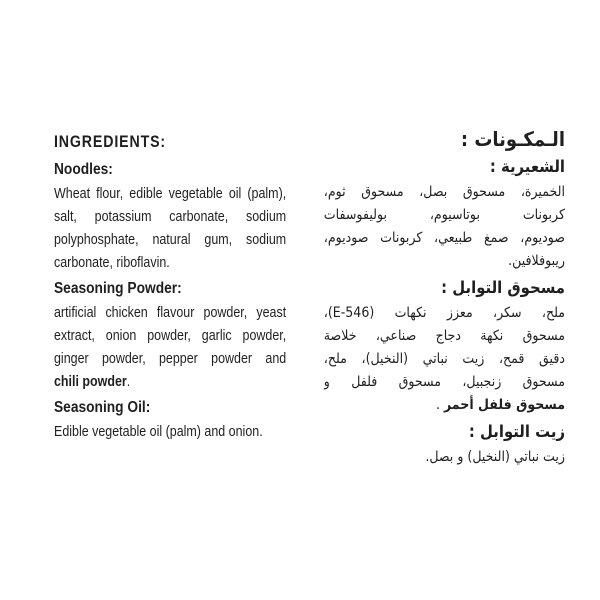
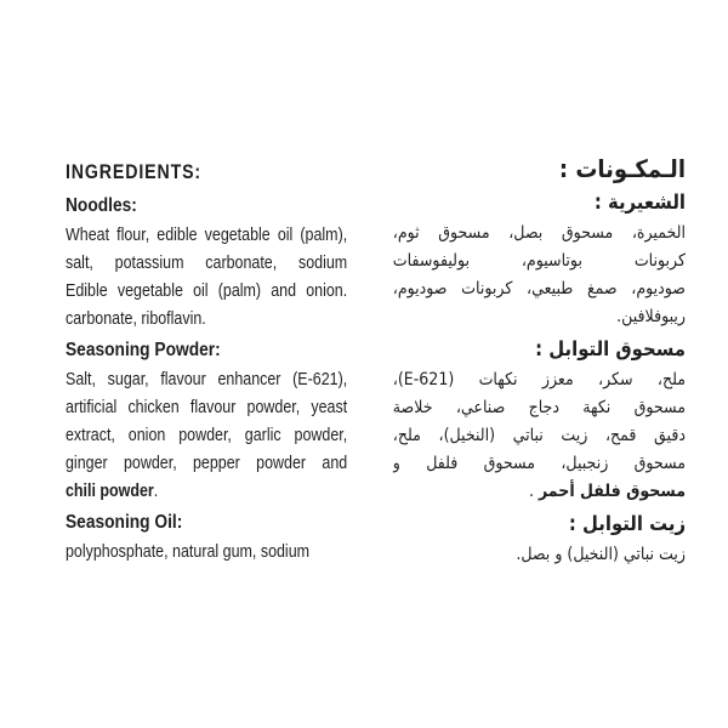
  INGREDIENTS:
  Noodles:
  Wheat flour, edible vegetable oil (palm),
  salt, potassium carbonate, sodium
- polyphosphate, natural gum, sodium
+ Edible vegetable oil (palm) and onion.
  carbonate, riboflavin.
  Seasoning Powder:
+ Salt, sugar, flavour enhancer (E-621),
  artificial chicken flavour powder, yeast
  extract, onion powder, garlic powder,
  ginger powder, pepper powder and
  chili powder.
  Seasoning Oil:
- Edible vegetable oil (palm) and onion.
+ polyphosphate, natural gum, sodium
  الـمكـونات :
  الشعيرية :
  الخميرة، مسحوق بصل، مسحوق ثوم،
  كربونات بوتاسيوم، بوليفوسفات
  صوديوم، صمغ طبيعي، كربونات صوديوم،
  ريبوفلافين.
  مسحوق التوابل :
- ملح، سكر، معزز نكهات (E-546)،
+ ملح، سكر، معزز نكهات (E-621)،
  مسحوق نكهة دجاج صناعي، خلاصة
  دقيق قمح، زيت نباتي (النخيل)، ملح،
  مسحوق زنجبيل، مسحوق فلفل و
  مسحوق فلفل أحمر .
  زيت التوابل :
  زيت نباتي (النخيل) و بصل.
